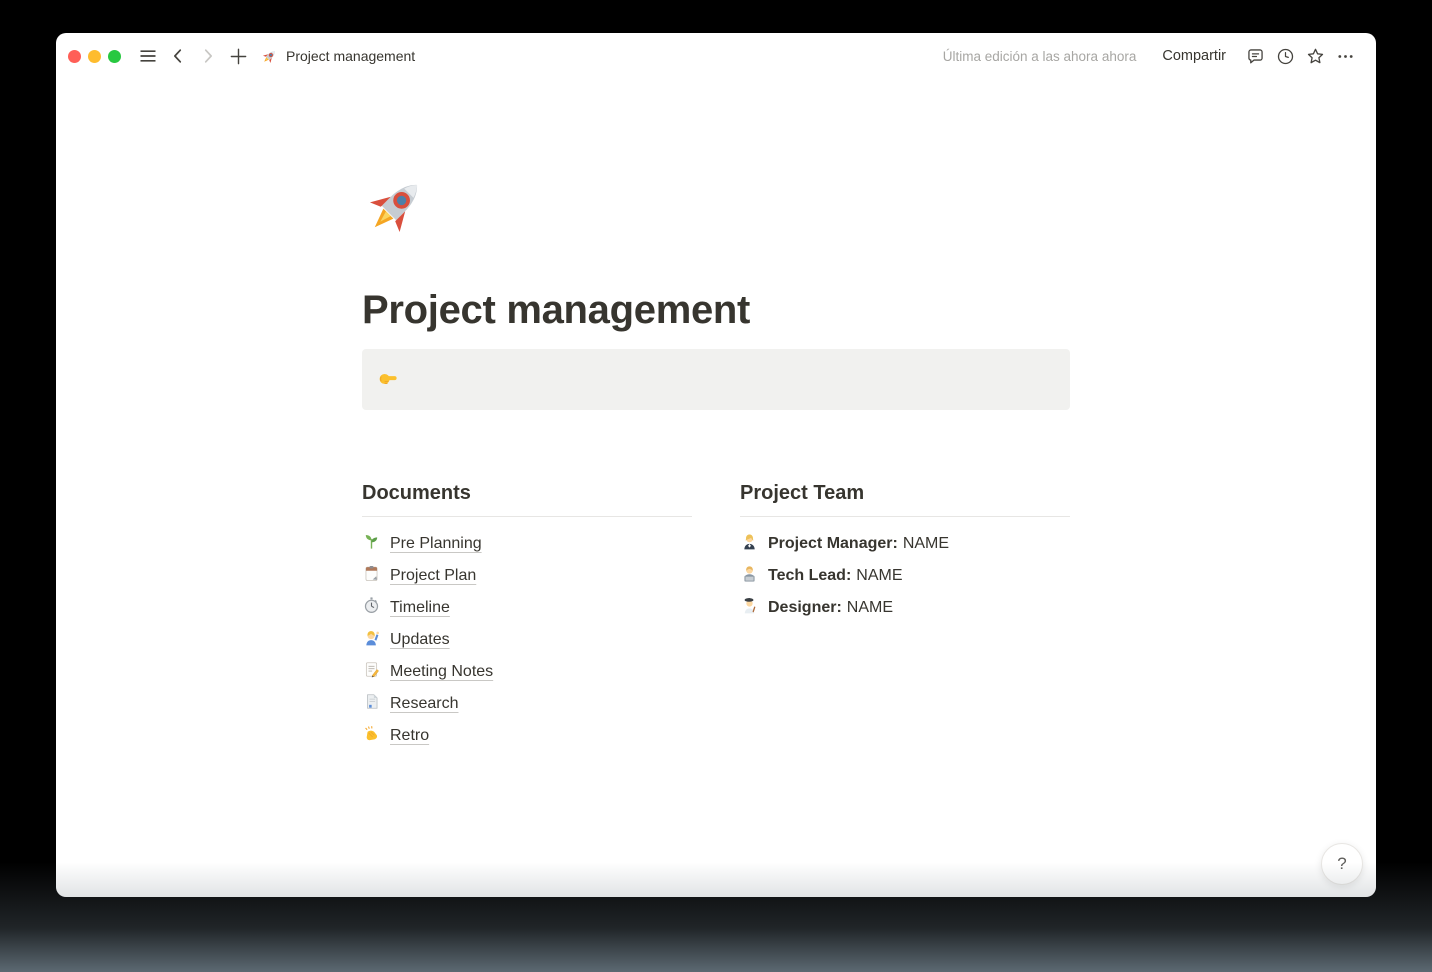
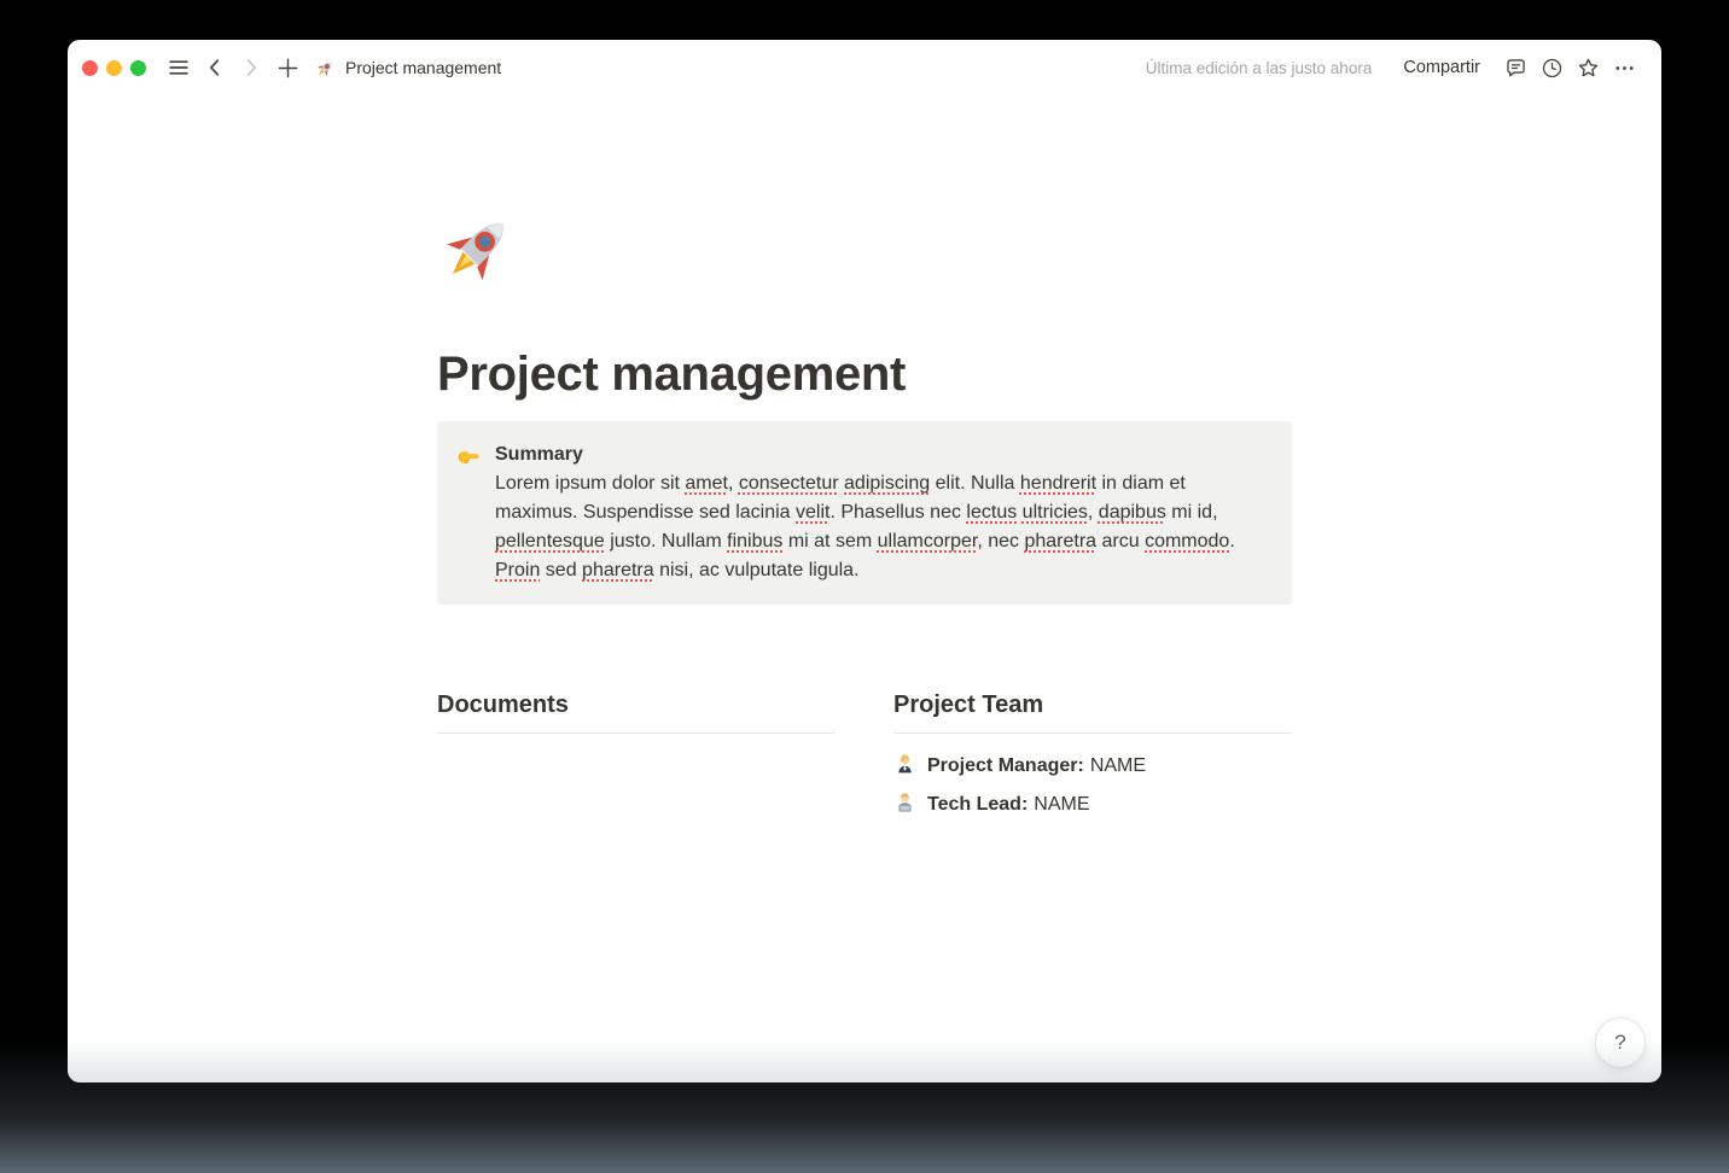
  Project management
- Última edición a las ahora ahora
+ Última edición a las justo ahora
  Compartir
  Project management
+ Summary
+ Lorem ipsum dolor sit amet, consectetur adipiscing elit. Nulla hendrerit in diam et maximus. Suspendisse sed lacinia velit. Phasellus nec lectus ultricies, dapibus mi id, pellentesque justo. Nullam finibus mi at sem ullamcorper, nec pharetra arcu commodo. Proin sed pharetra nisi, ac vulputate ligula.
  Documents
- Pre Planning
- Project Plan
- Timeline
- Updates
- Meeting Notes
- Research
- Retro
  Project Team
  Project Manager: NAME
  Tech Lead: NAME
- Designer: NAME
